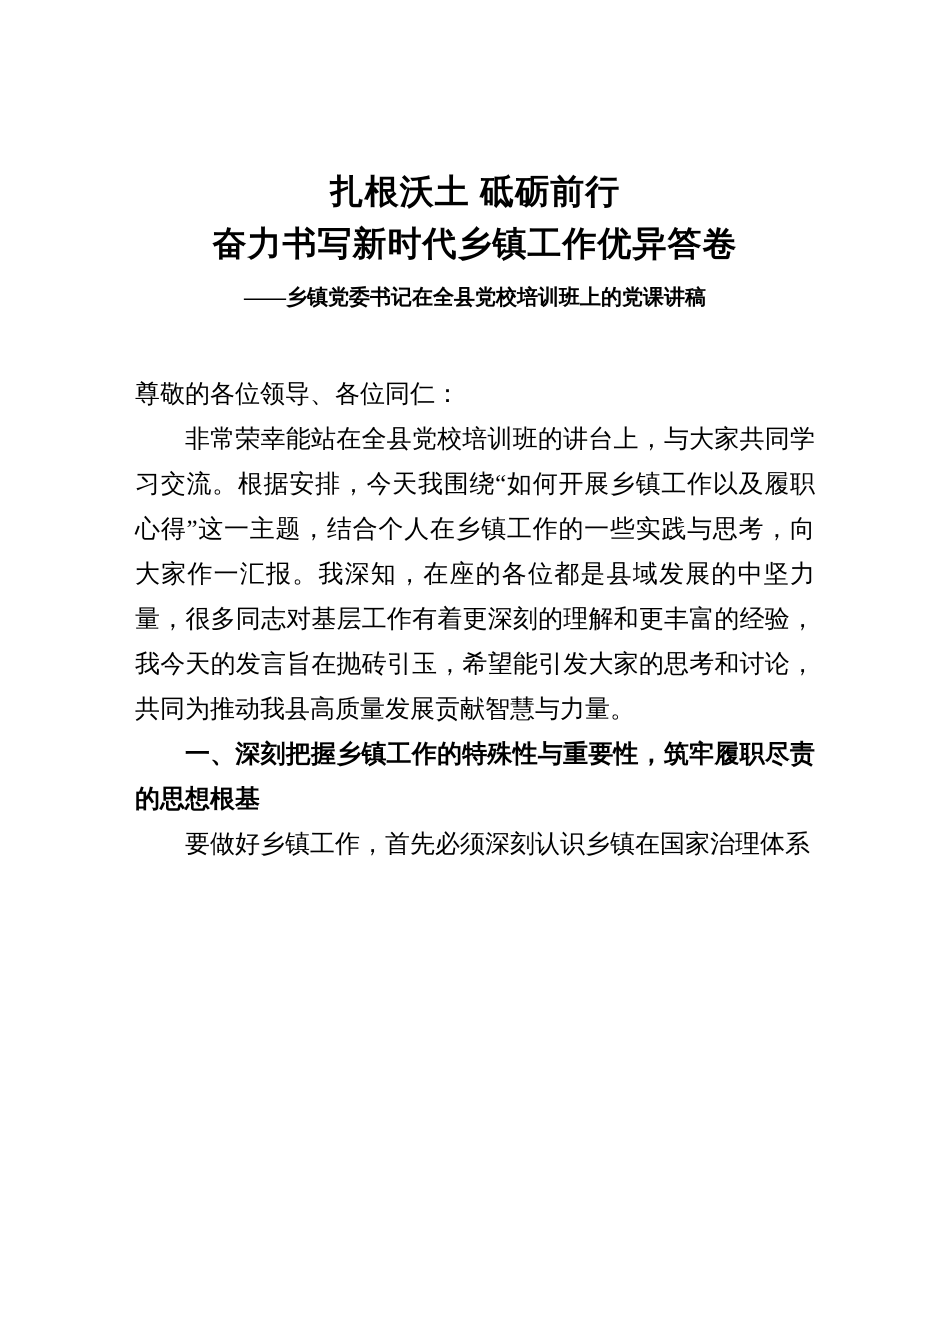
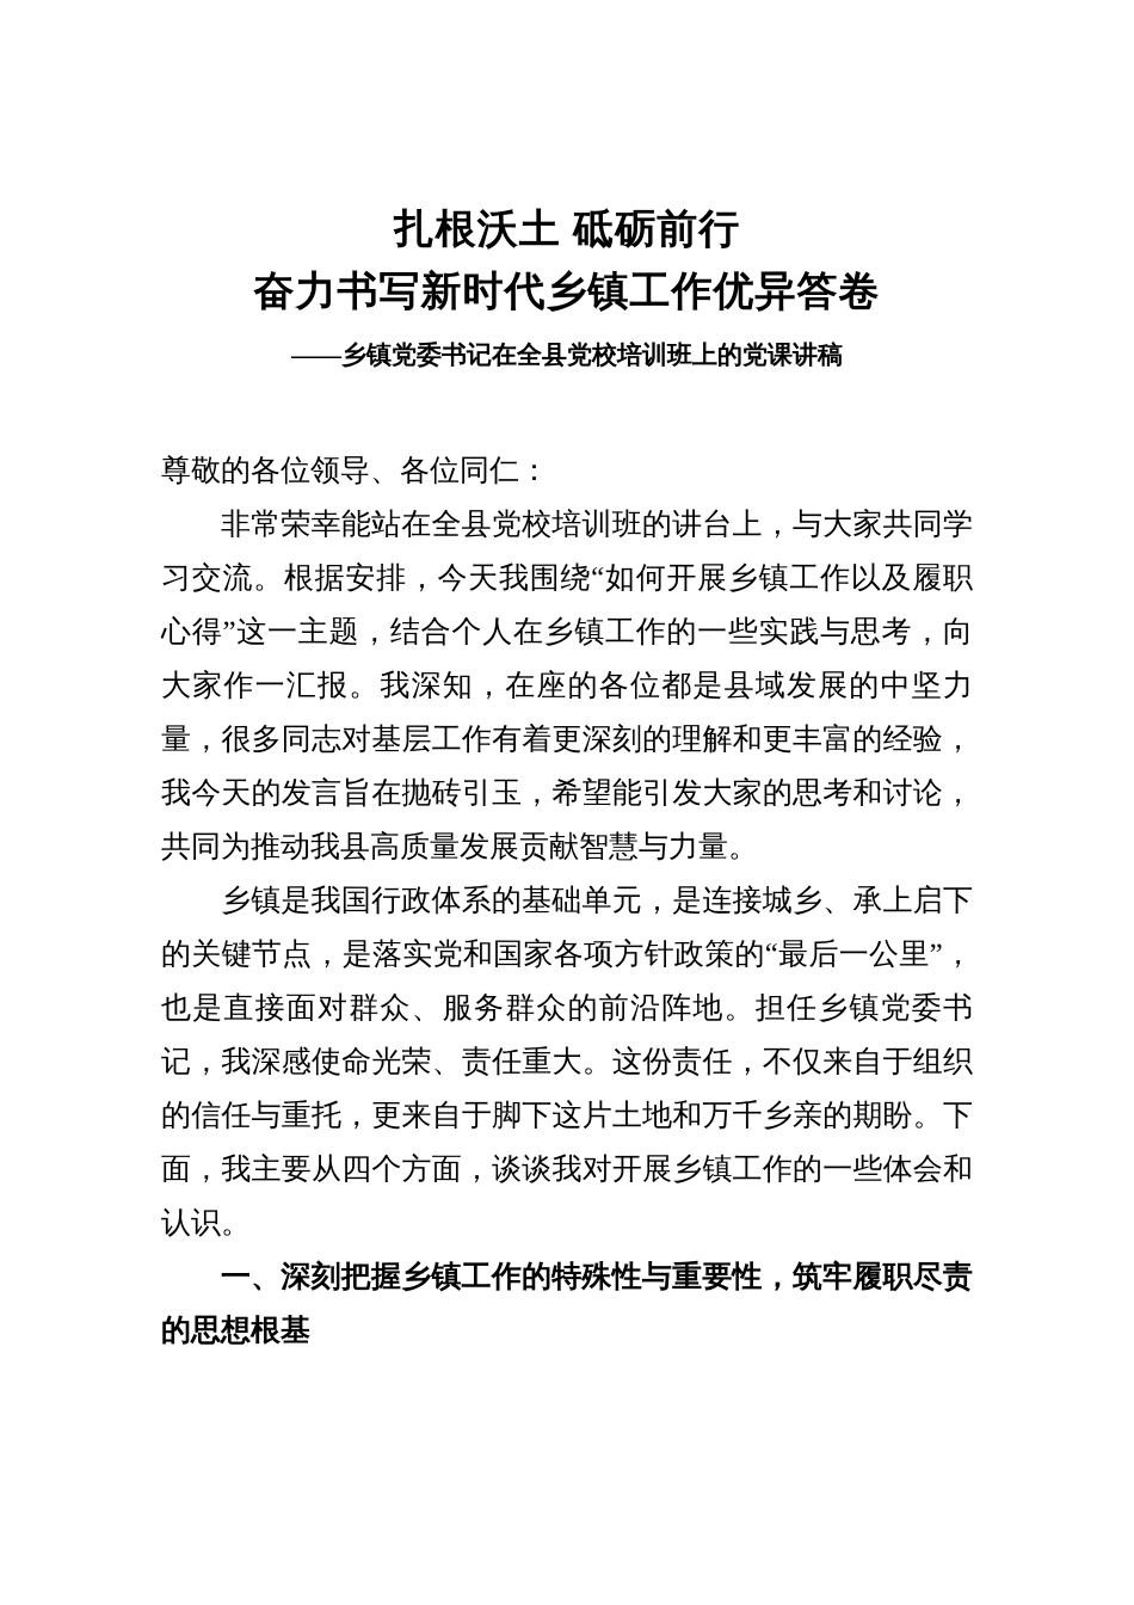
  扎根沃土 砥砺前行
  奋力书写新时代乡镇工作优异答卷
  ——乡镇党委书记在全县党校培训班上的党课讲稿
  尊敬的各位领导、各位同仁：
  非常荣幸能站在全县党校培训班的讲台上，与大家共同学习交流。根据安排，今天我围绕“如何开展乡镇工作以及履职心得”这一主题，结合个人在乡镇工作的一些实践与思考，向大家作一汇报。我深知，在座的各位都是县域发展的中坚力量，很多同志对基层工作有着更深刻的理解和更丰富的经验，我今天的发言旨在抛砖引玉，希望能引发大家的思考和讨论，共同为推动我县高质量发展贡献智慧与力量。
+ 乡镇是我国行政体系的基础单元，是连接城乡、承上启下的关键节点，是落实党和国家各项方针政策的“最后一公里”，也是直接面对群众、服务群众的前沿阵地。担任乡镇党委书记，我深感使命光荣、责任重大。这份责任，不仅来自于组织的信任与重托，更来自于脚下这片土地和万千乡亲的期盼。下面，我主要从四个方面，谈谈我对开展乡镇工作的一些体会和认识。
  一、深刻把握乡镇工作的特殊性与重要性，筑牢履职尽责的思想根基
- 要做好乡镇工作，首先必须深刻认识乡镇在国家治理体系
